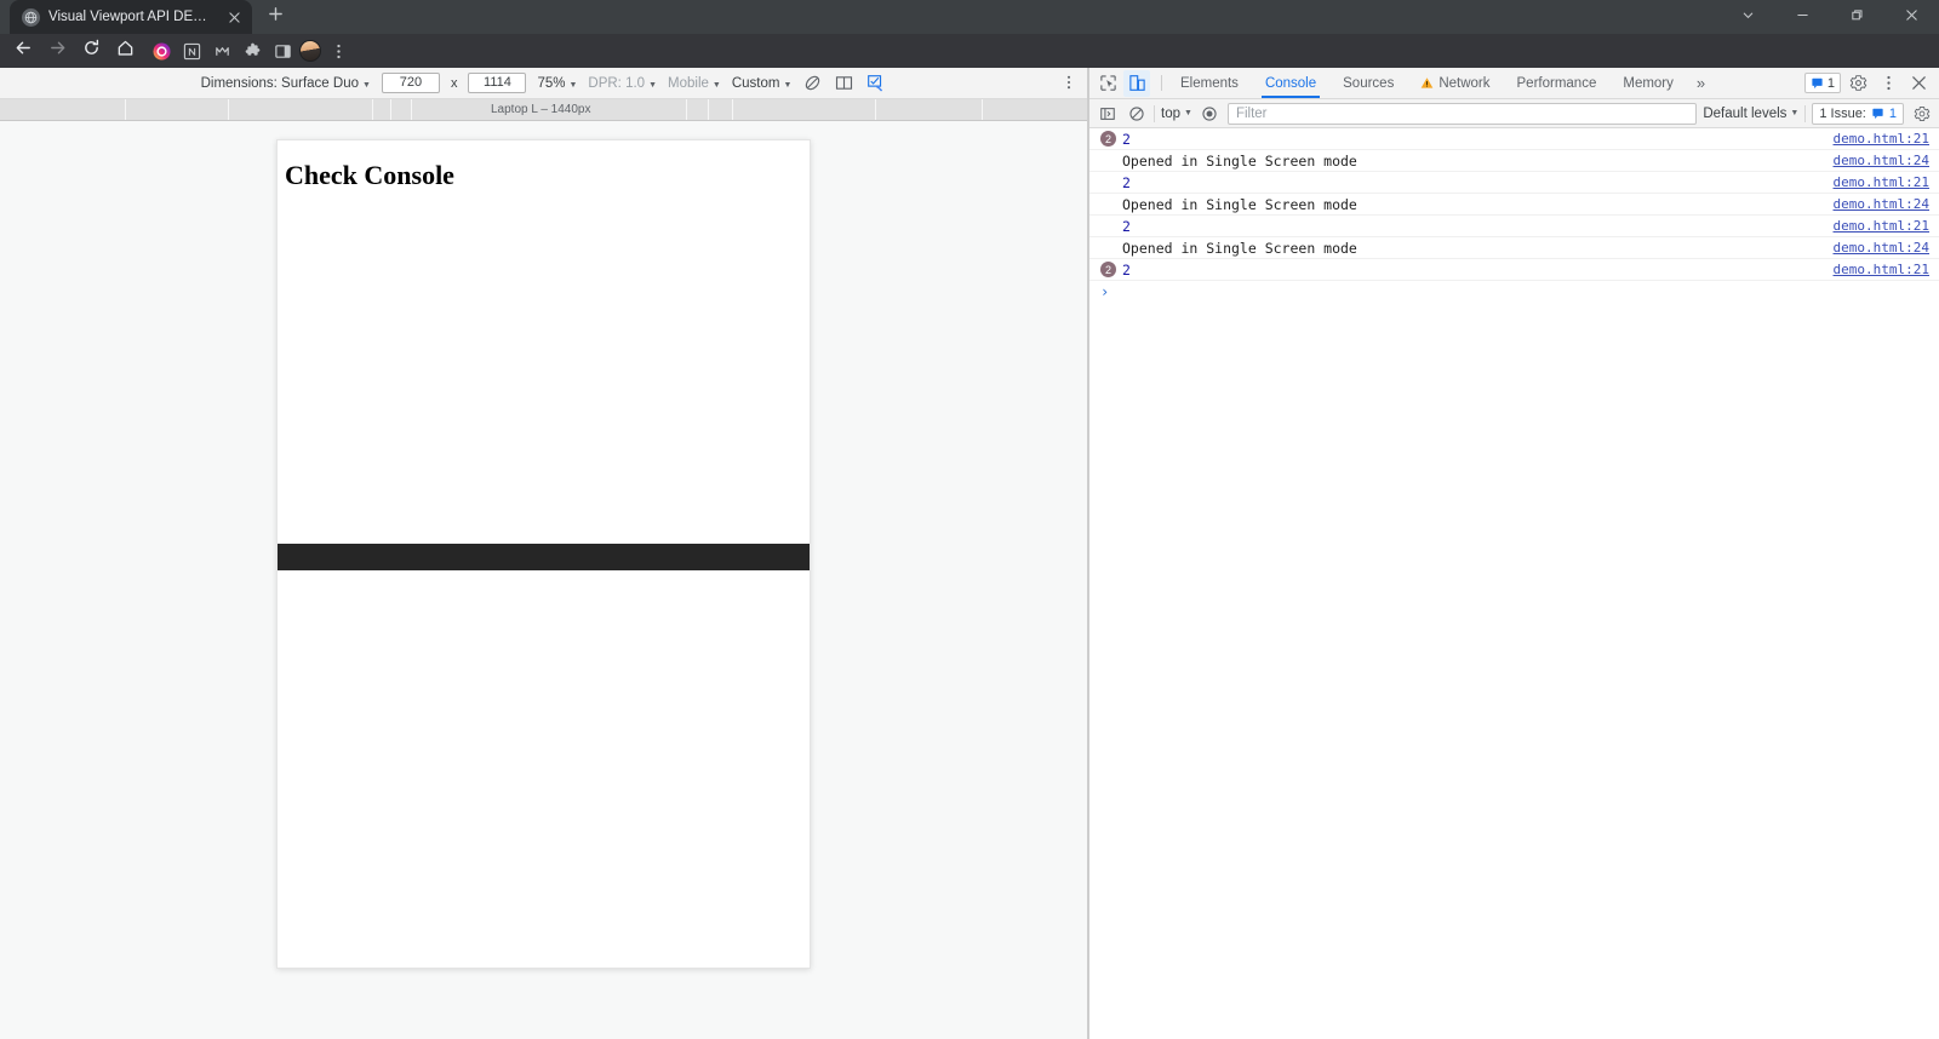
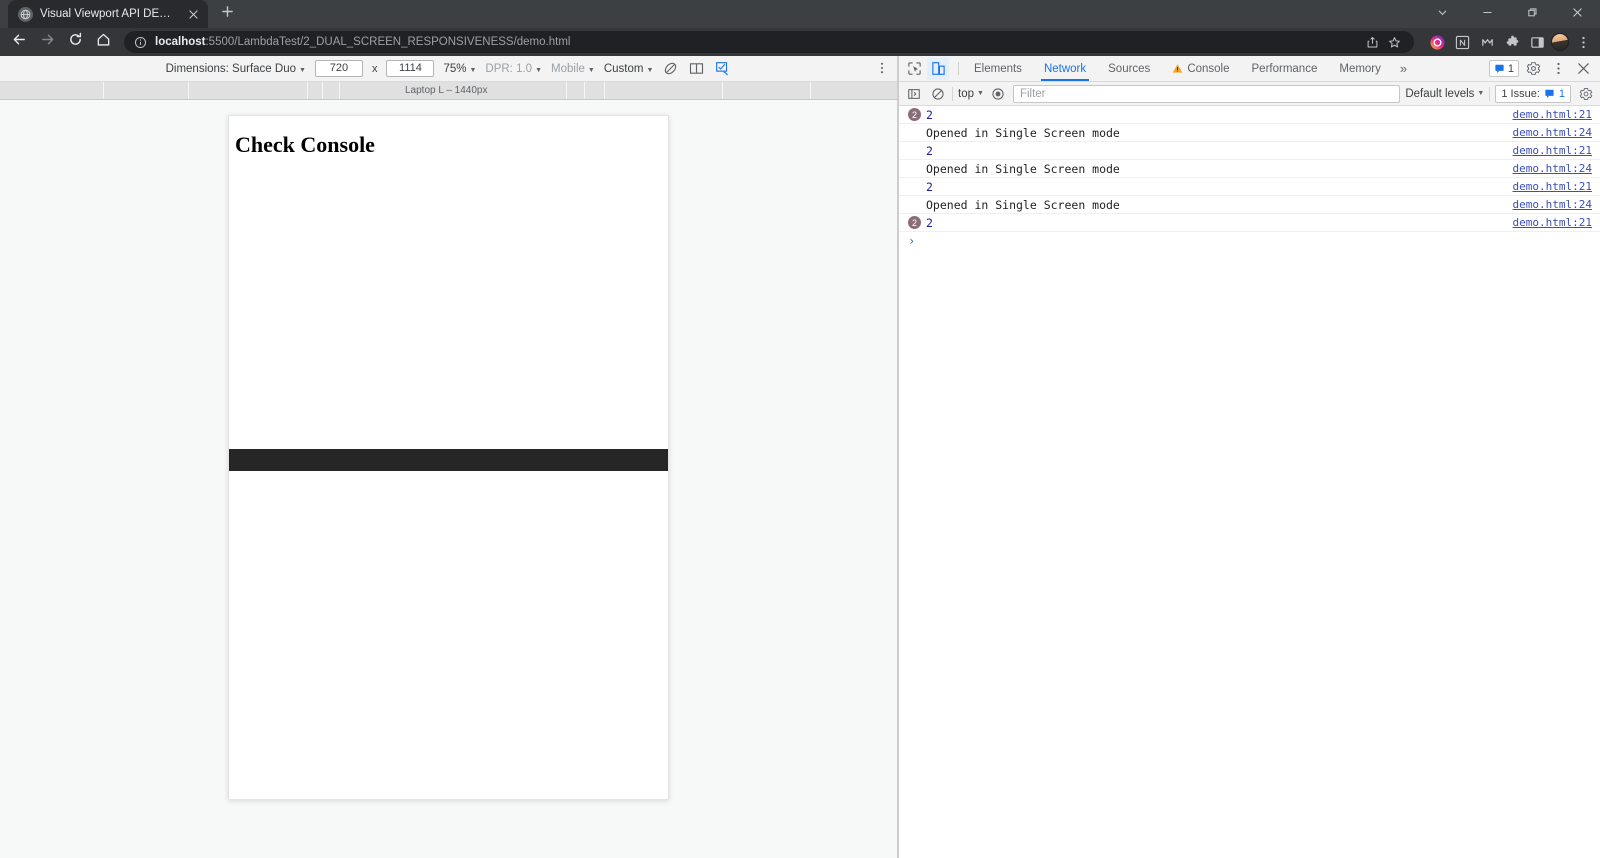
  Visual Viewport API DEMO
+ localhost:5500/LambdaTest/2_DUAL_SCREEN_RESPONSIVENESS/demo.html
  Dimensions: Surface Duo
  720
  x
  1114
  75%
  DPR: 1.0
  Mobile
  Custom
  Laptop L – 1440px
  Check Console
  Elements
- Console
+ Network
  Sources
- Network
+ Console
  Performance
  Memory
  »
  1
  top
  Filter
  Default levels
  1 Issue:
  1
  2
  2
  demo.html:21
  Opened in Single Screen mode
  demo.html:24
  2
  demo.html:21
  Opened in Single Screen mode
  demo.html:24
  2
  demo.html:21
  Opened in Single Screen mode
  demo.html:24
  2
  2
  demo.html:21
  ›
